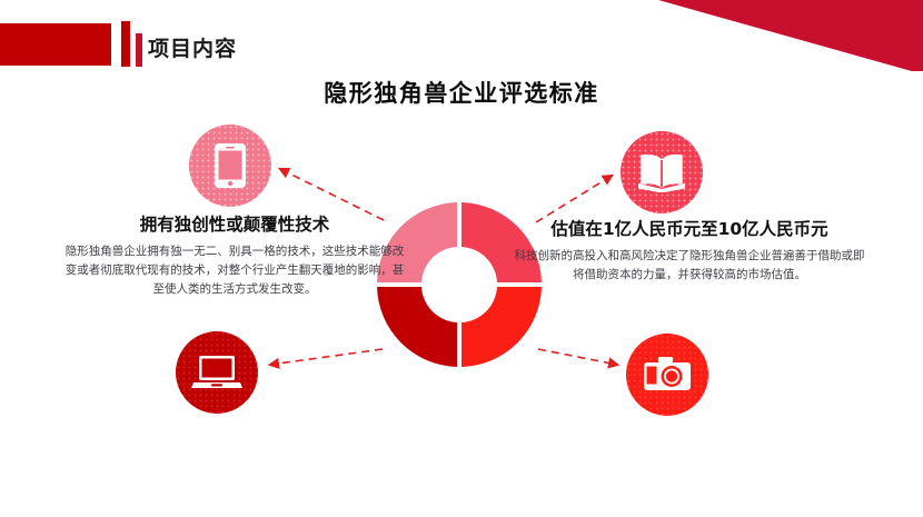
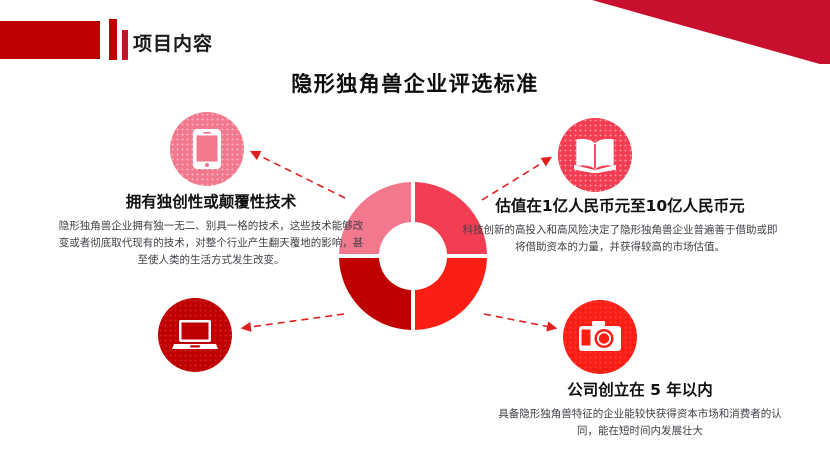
  项目内容
  隐形独角兽企业评选标准
  拥有独创性或颠覆性技术
  隐形独角兽企业拥有独一无二、别具一格的技术，这些技术能够改变或者彻底取代现有的技术，对整个行业产生翻天覆地的影响，甚至使人类的生活方式发生改变。
  估值在1亿人民币元至10亿人民币元
  科技创新的高投入和高风险决定了隐形独角兽企业普遍善于借助或即将借助资本的力量，并获得较高的市场估值。
+ 公司创立在 5 年以内
+ 具备隐形独角兽特征的企业能较快获得资本市场和消费者的认同，能在短时间内发展壮大
